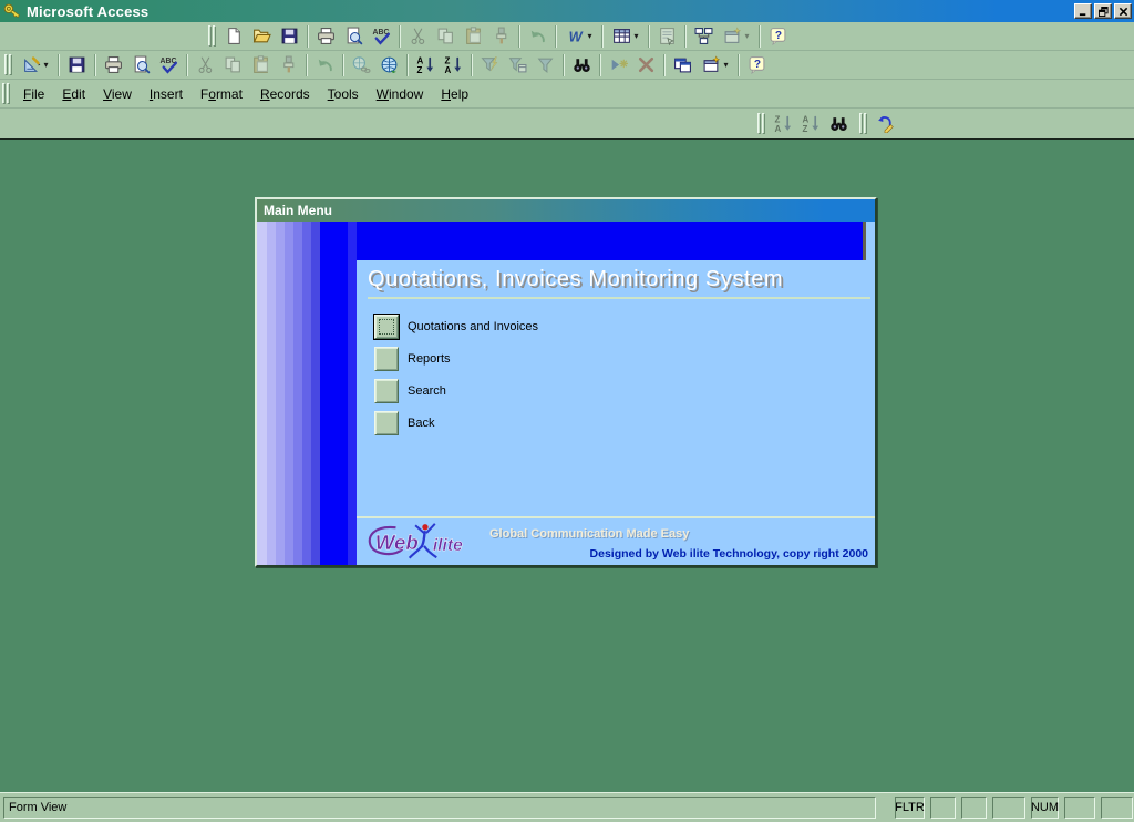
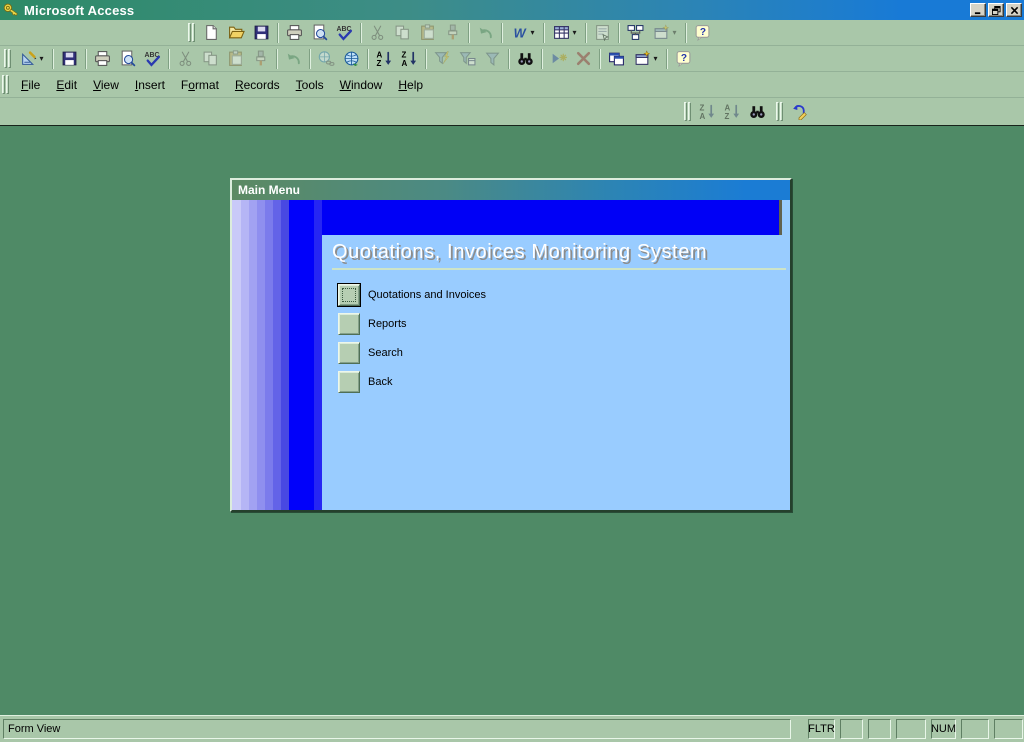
  Microsoft Access
  W
  ▾
  ▾
  ▾
  ?
  ▾
  A
  Z
  Z
  A
  ▾
  ?
  File
  Edit
  View
  Insert
  Format
  Records
  Tools
  Window
  Help
  Z
  A
  A
  Z
  Main Menu
  Quotations, Invoices Monitoring System
  Quotations and Invoices
  Reports
  Search
  Back
- Web
- ilite
- Global Communication Made Easy
- Designed by Web ilite Technology, copy right 2000
  Form View
  FLTR
  NUM
